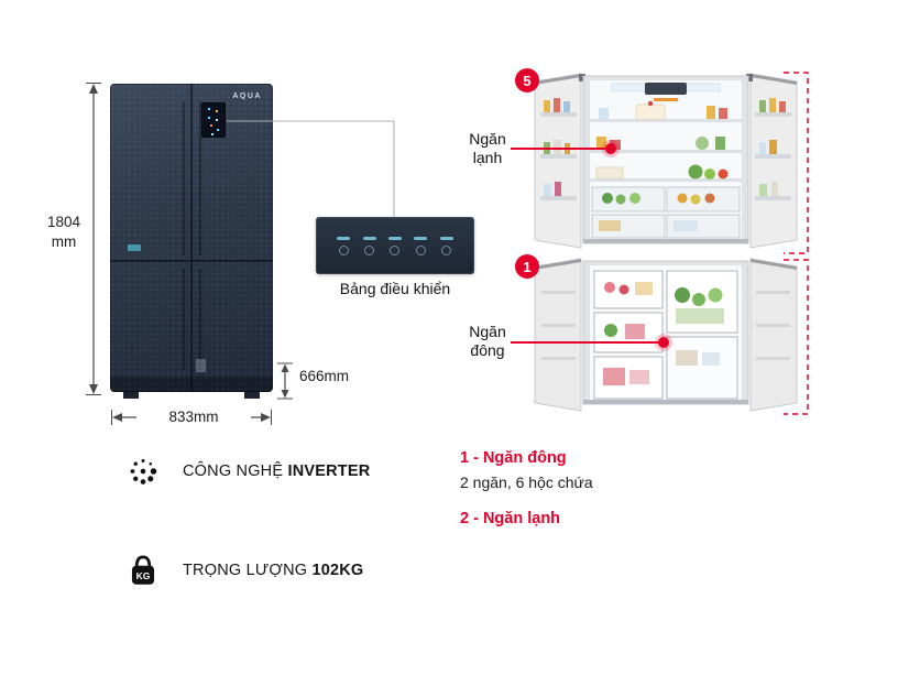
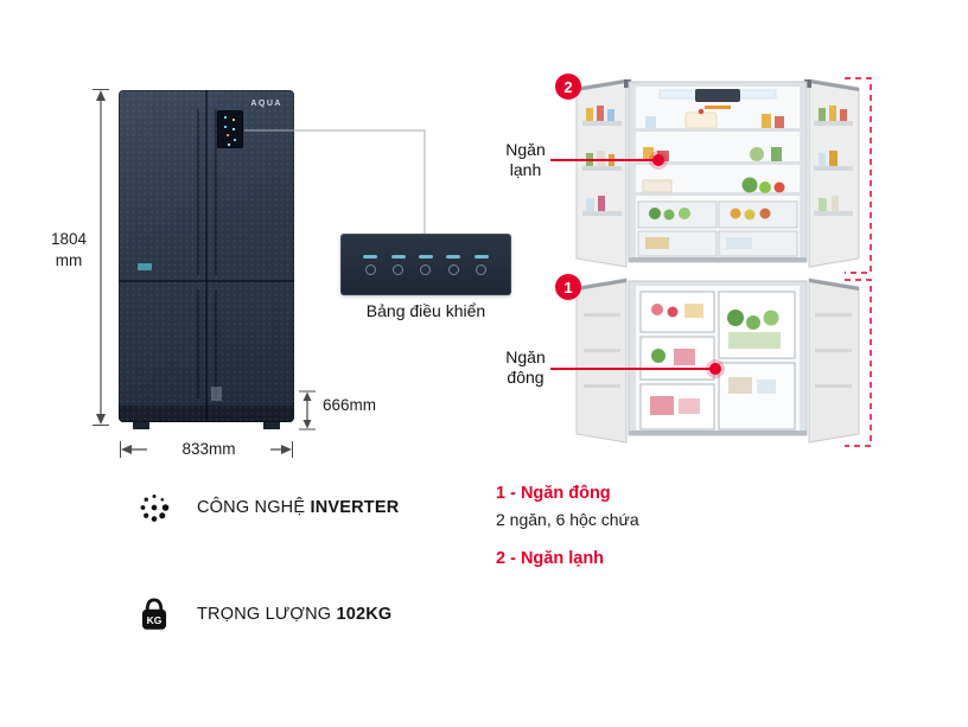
  1804 mm
  833mm
  666mm
  Bảng điều khiển
- 5
+ 2
  Ngăn lạnh
  1
  Ngăn đông
  CÔNG NGHỆ INVERTER
  KG
  TRỌNG LƯỢNG 102KG
  1 - Ngăn đông
  2 ngăn, 6 hộc chứa
  2 - Ngăn lạnh
